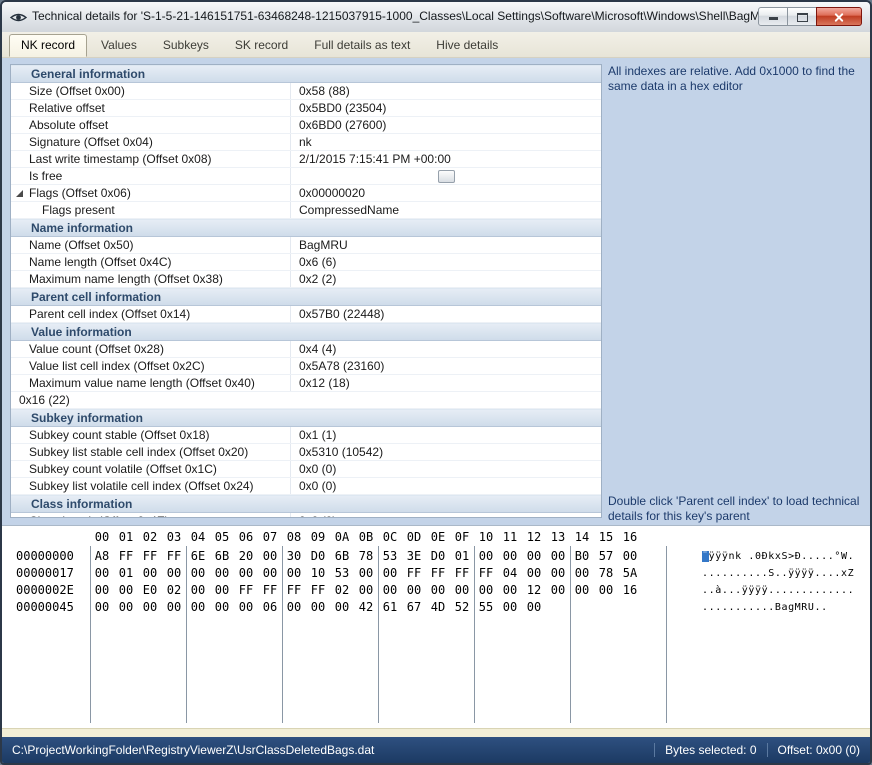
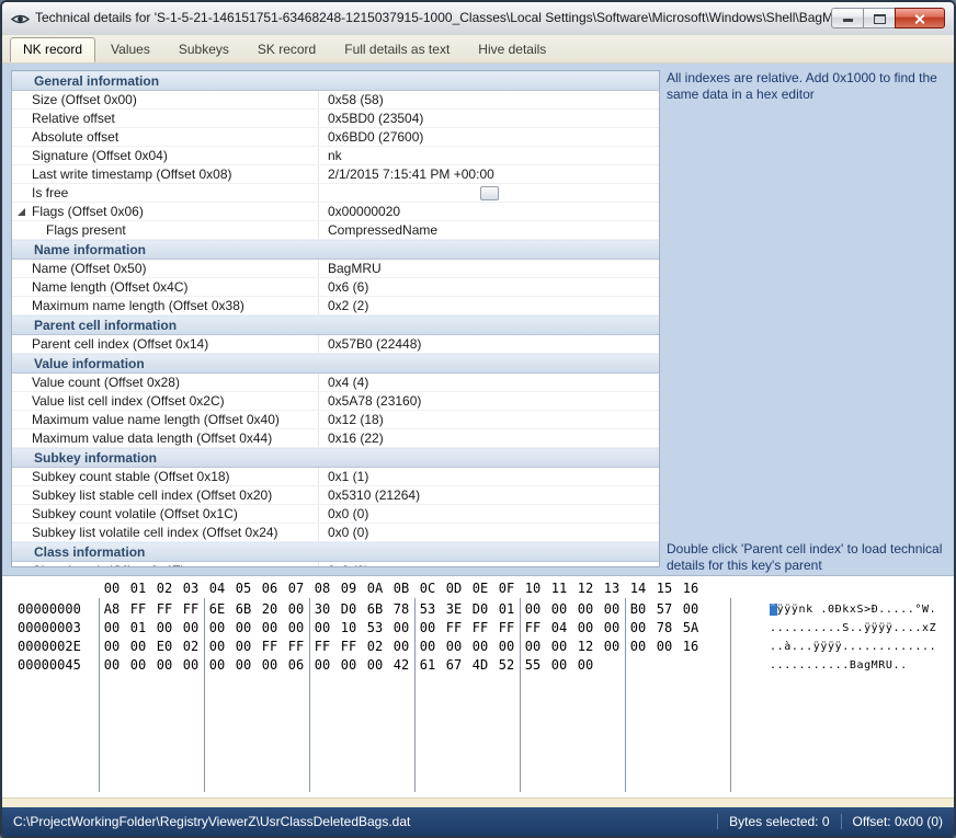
  Technical details for 'S-1-5-21-146151751-63468248-1215037915-1000_Classes\Local Settings\Software\Microsoft\Windows\Shell\BagM
  NK record Values Subkeys SK record Full details as text Hive details
  General information
  Size (Offset 0x00)
- 0x58 (88)
+ 0x58 (58)
  Relative offset
  0x5BD0 (23504)
  Absolute offset
  0x6BD0 (27600)
  Signature (Offset 0x04)
  nk
  Last write timestamp (Offset 0x08)
  2/1/2015 7:15:41 PM +00:00
  Is free
  Flags (Offset 0x06)
  0x00000020
  Flags present
  CompressedName
  Name information
  Name (Offset 0x50)
  BagMRU
  Name length (Offset 0x4C)
  0x6 (6)
  Maximum name length (Offset 0x38)
  0x2 (2)
  Parent cell information
  Parent cell index (Offset 0x14)
  0x57B0 (22448)
  Value information
  Value count (Offset 0x28)
  0x4 (4)
  Value list cell index (Offset 0x2C)
  0x5A78 (23160)
  Maximum value name length (Offset 0x40)
  0x12 (18)
+ Maximum value data length (Offset 0x44)
  0x16 (22)
  Subkey information
  Subkey count stable (Offset 0x18)
  0x1 (1)
  Subkey list stable cell index (Offset 0x20)
- 0x5310 (10542)
+ 0x5310 (21264)
  Subkey count volatile (Offset 0x1C)
  0x0 (0)
  Subkey list volatile cell index (Offset 0x24)
  0x0 (0)
  Class information
  All indexes are relative. Add 0x1000 to find the same data in a hex editor
  Double click 'Parent cell index' to load technical details for this key's parent
  00 01 02 03 04 05 06 07 08 09 0A 0B 0C 0D 0E 0F 10 11 12 13 14 15 16
  00000000 A8 FF FF FF 6E 6B 20 00 30 D0 6B 78 53 3E D0 01 00 00 00 00 B0 57 00
  ¨ÿÿÿnk .0ÐkxS>Ð.....°W.
- 00000017 00 01 00 00 00 00 00 00 00 10 53 00 00 FF FF FF FF 04 00 00 00 78 5A
+ 00000003 00 01 00 00 00 00 00 00 00 10 53 00 00 FF FF FF FF 04 00 00 00 78 5A
  ..........S..ÿÿÿÿ....xZ
  0000002E 00 00 E0 02 00 00 FF FF FF FF 02 00 00 00 00 00 00 00 12 00 00 00 16
  ..à...ÿÿÿÿ.............
  00000045 00 00 00 00 00 00 00 06 00 00 00 42 61 67 4D 52 55 00 00
  ...........BagMRU..
  C:\ProjectWorkingFolder\RegistryViewerZ\UsrClassDeletedBags.dat
  Bytes selected: 0
  Offset: 0x00 (0)
